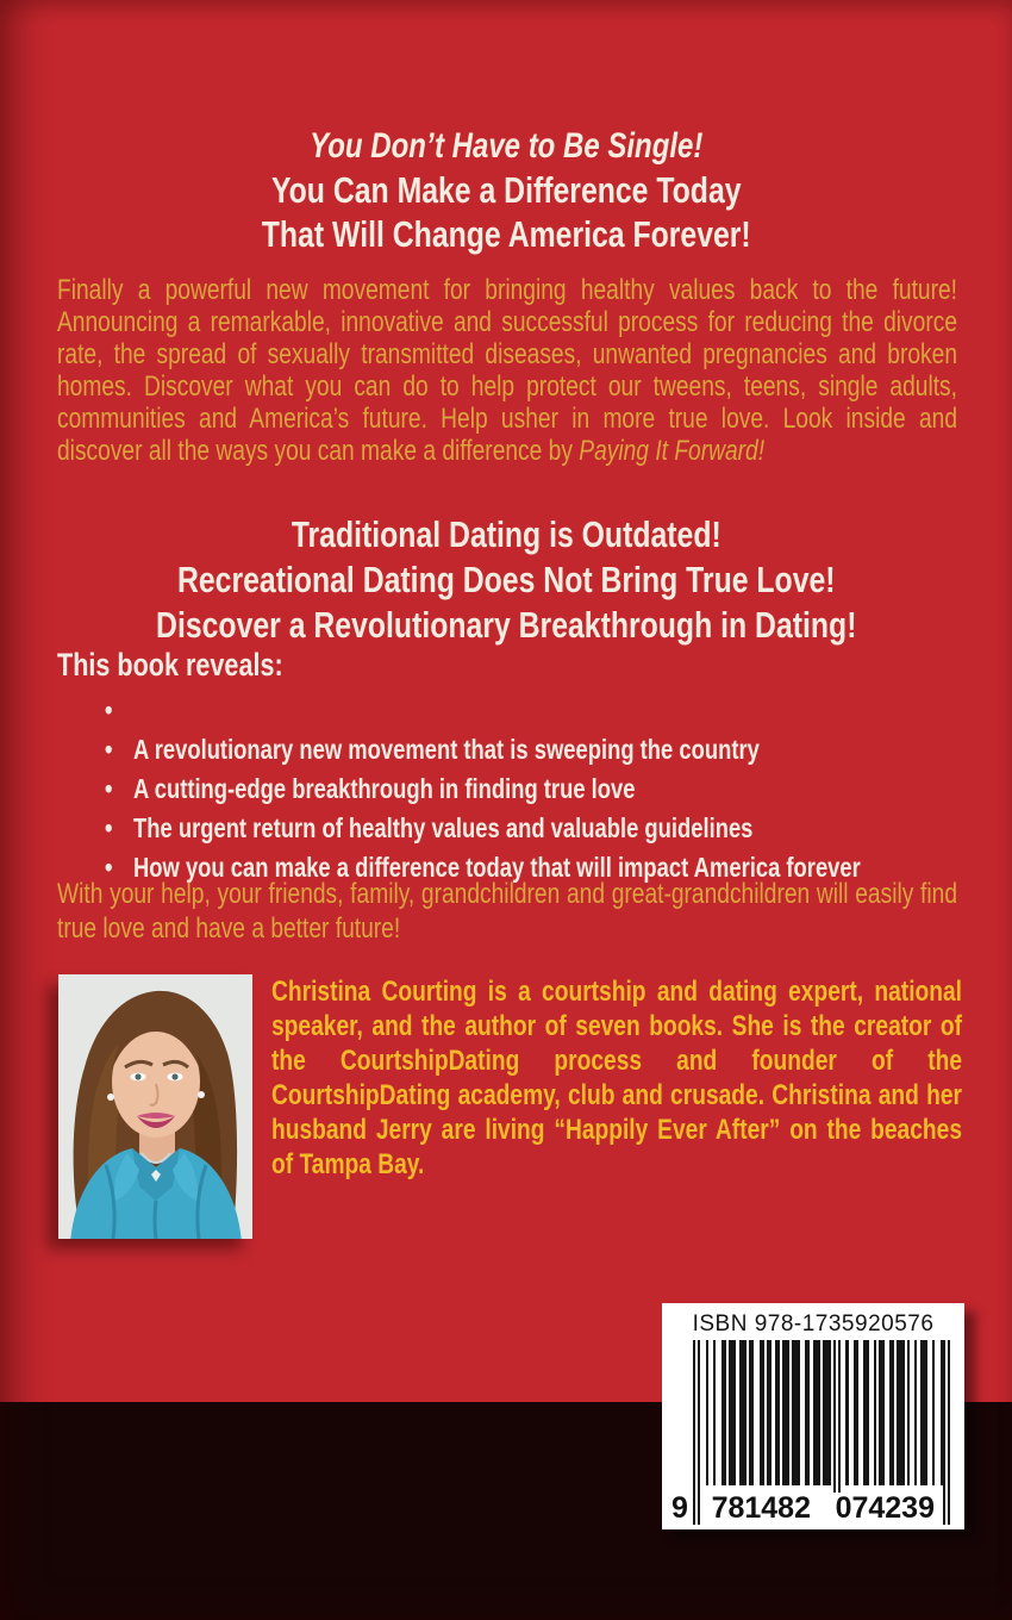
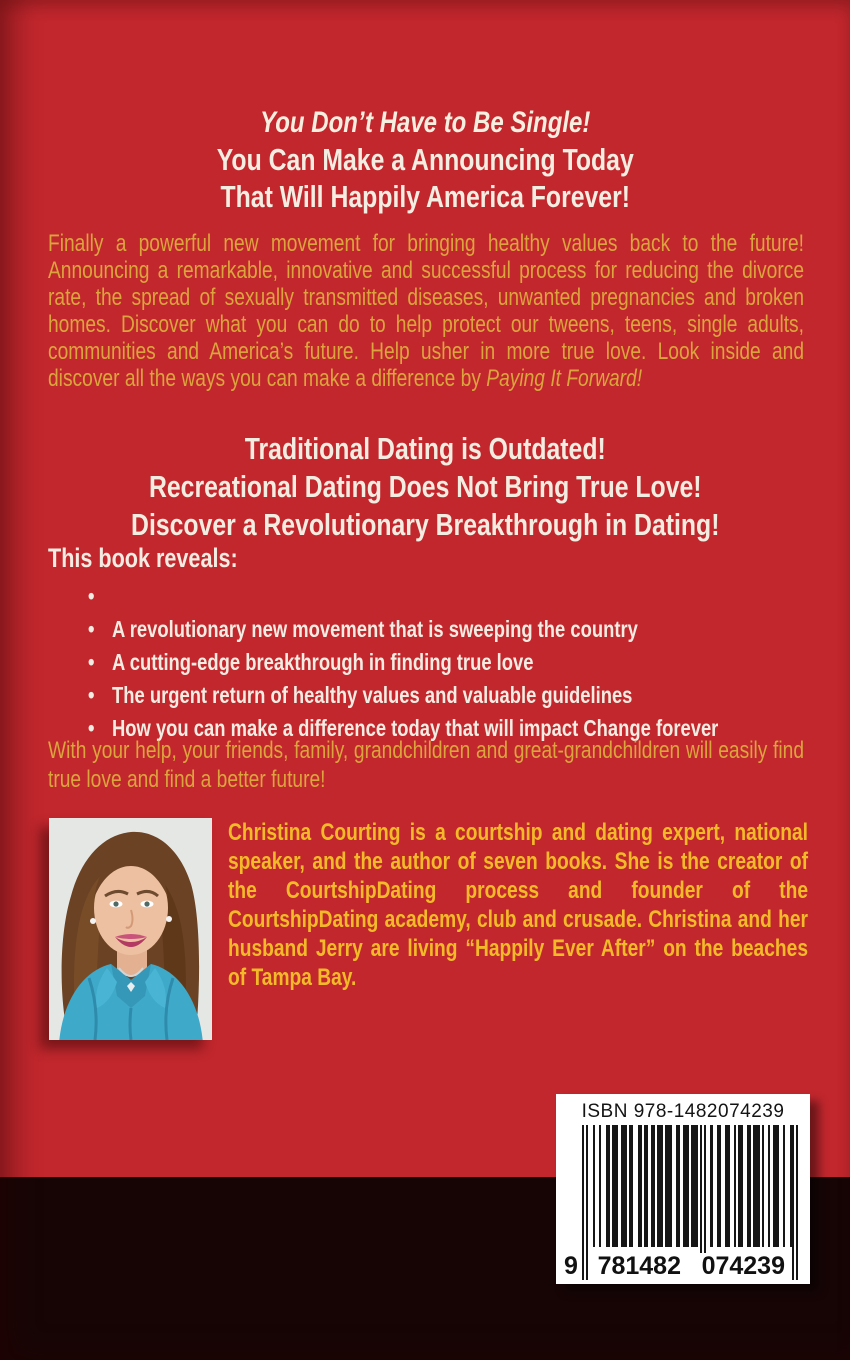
  You Don’t Have to Be Single!
- You Can Make a Difference Today
+ You Can Make a Announcing Today
- That Will Change America Forever!
+ That Will Happily America Forever!
  Finally a powerful new movement for bringing healthy values back to the future! Announcing a remarkable, innovative and successful process for reducing the divorce rate, the spread of sexually transmitted diseases, unwanted pregnancies and broken homes. Discover what you can do to help protect our tweens, teens, single adults, communities and America’s future. Help usher in more true love. Look inside and discover all the ways you can make a difference by Paying It Forward!
  Traditional Dating is Outdated!
  Recreational Dating Does Not Bring True Love!
  Discover a Revolutionary Breakthrough in Dating!
  This book reveals:
  •
  •
  A revolutionary new movement that is sweeping the country
  •
  A cutting-edge breakthrough in finding true love
  •
  The urgent return of healthy values and valuable guidelines
  •
- How you can make a difference today that will impact America forever
+ How you can make a difference today that will impact Change forever
- With your help, your friends, family, grandchildren and great-grandchildren will easily find true love and have a better future!
+ With your help, your friends, family, grandchildren and great-grandchildren will easily find true love and find a better future!
  Christina Courting is a courtship and dating expert, national speaker, and the author of seven books. She is the creator of the CourtshipDating process and founder of the CourtshipDating academy, club and crusade. Christina and her husband Jerry are living “Happily Ever After” on the beaches of Tampa Bay.
- ISBN 978-1735920576
+ ISBN 978-1482074239
  9
  781482
  074239
